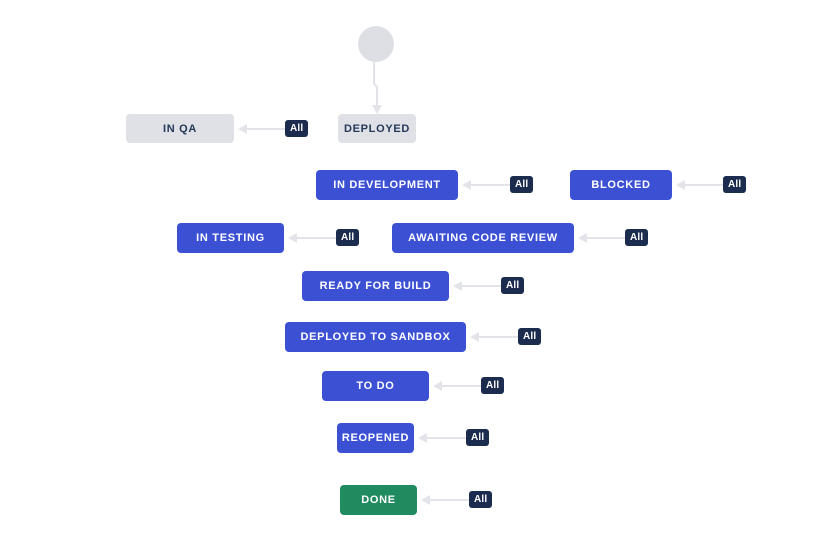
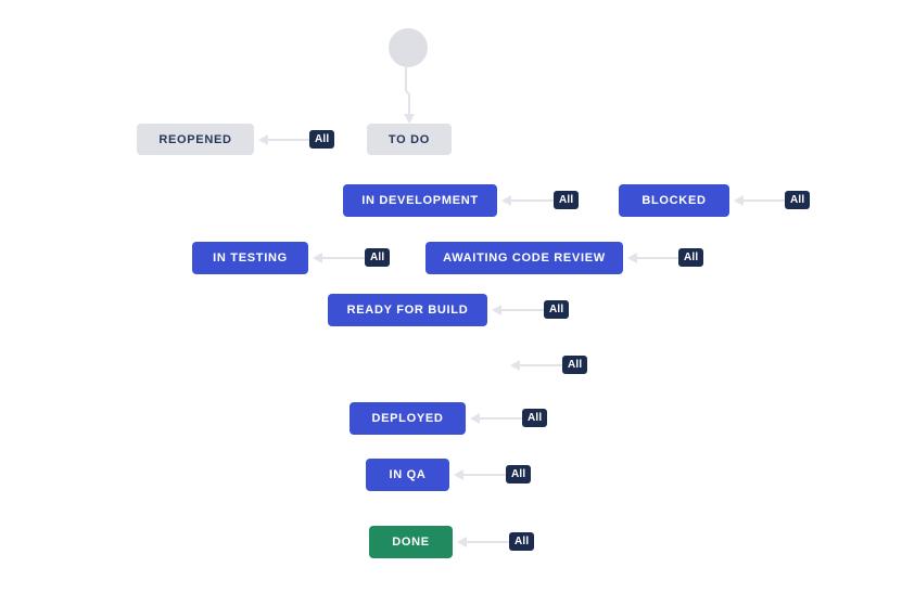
- DEPLOYED
+ TO DO
- IN QA
+ REOPENED
  IN DEVELOPMENT
  BLOCKED
  IN TESTING
  AWAITING CODE REVIEW
  READY FOR BUILD
- DEPLOYED TO SANDBOX
- TO DO
+ DEPLOYED
- REOPENED
+ IN QA
  DONE
  All
  All
  All
  All
  All
  All
  All
  All
  All
  All
